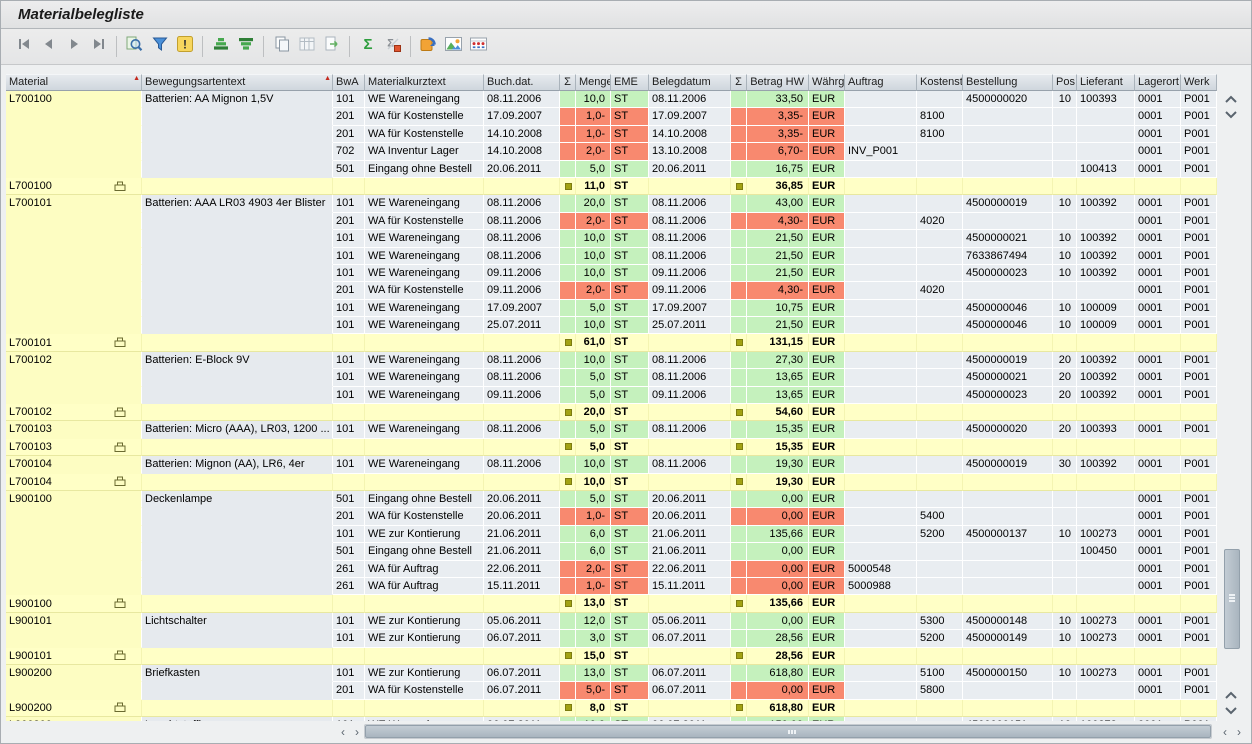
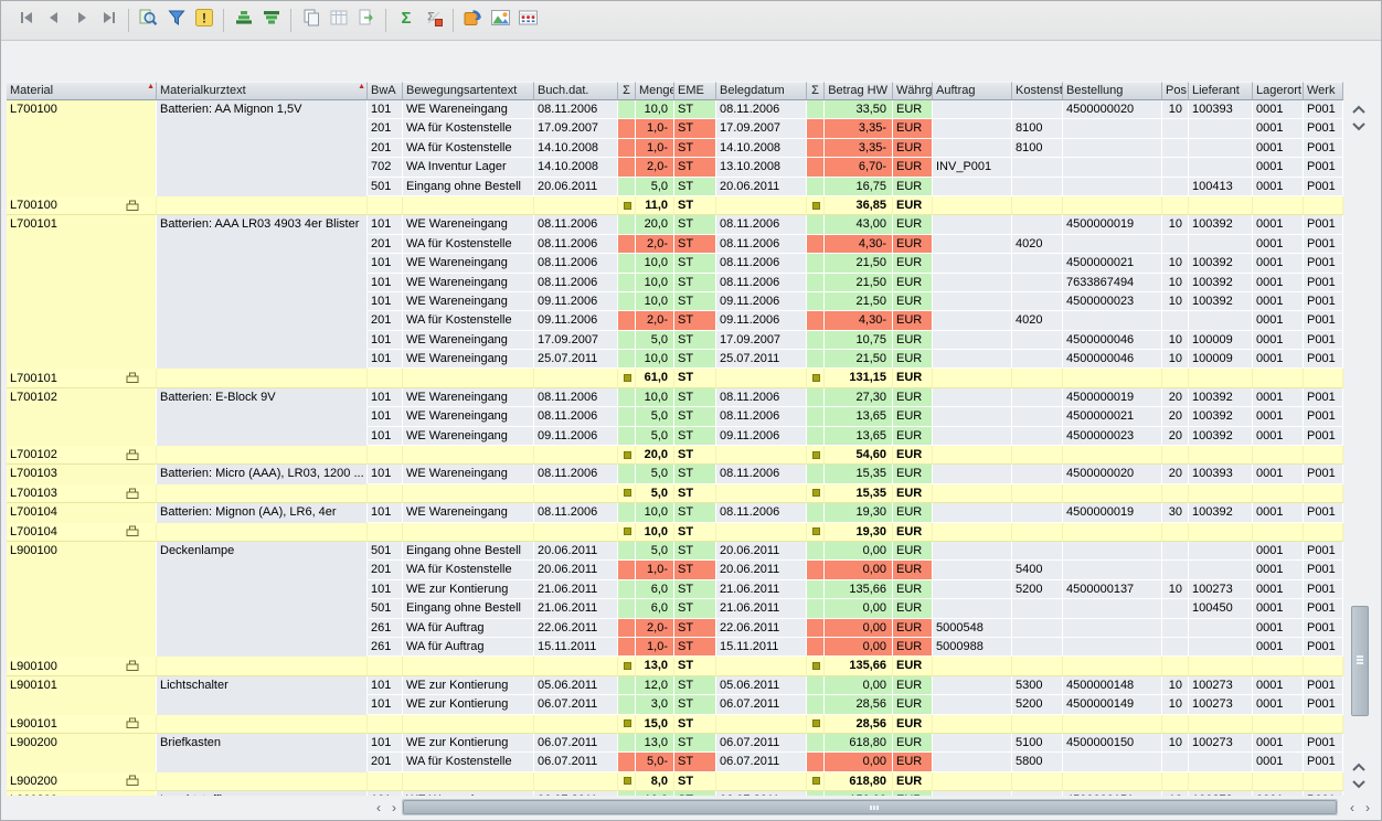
- Materialbelegliste
  !
  Σ
  Σ
  Material
- Bewegungsartentext
+ Materialkurztext
  BwA
- Materialkurztext
+ Bewegungsartentext
  Buch.dat.
  Σ
  Menge
  EME
  Belegdatum
  Σ
  Betrag HW
  Währg
  Auftrag
  Kostenst
  Bestellung
  Pos
  Lieferant
  Lagerort
  Werk
  L700100
  Batterien: AA Mignon 1,5V
  101
  WE Wareneingang
  08.11.2006
  10,0
  ST
  08.11.2006
  33,50
  EUR
  4500000020
  10
  100393
  0001
  P001
  201
  WA für Kostenstelle
  17.09.2007
  1,0-
  ST
  17.09.2007
  3,35-
  EUR
  8100
  0001
  P001
  201
  WA für Kostenstelle
  14.10.2008
  1,0-
  ST
  14.10.2008
  3,35-
  EUR
  8100
  0001
  P001
  702
  WA Inventur Lager
  14.10.2008
  2,0-
  ST
  13.10.2008
  6,70-
  EUR
  INV_P001
  0001
  P001
  501
  Eingang ohne Bestell
  20.06.2011
  5,0
  ST
  20.06.2011
  16,75
  EUR
  100413
  0001
  P001
  L700100
  11,0
  ST
  36,85
  EUR
  L700101
  Batterien: AAA LR03 4903 4er Blister
  101
  WE Wareneingang
  08.11.2006
  20,0
  ST
  08.11.2006
  43,00
  EUR
  4500000019
  10
  100392
  0001
  P001
  201
  WA für Kostenstelle
  08.11.2006
  2,0-
  ST
  08.11.2006
  4,30-
  EUR
  4020
  0001
  P001
  101
  WE Wareneingang
  08.11.2006
  10,0
  ST
  08.11.2006
  21,50
  EUR
  4500000021
  10
  100392
  0001
  P001
  101
  WE Wareneingang
  08.11.2006
  10,0
  ST
  08.11.2006
  21,50
  EUR
  7633867494
  10
  100392
  0001
  P001
  101
  WE Wareneingang
  09.11.2006
  10,0
  ST
  09.11.2006
  21,50
  EUR
  4500000023
  10
  100392
  0001
  P001
  201
  WA für Kostenstelle
  09.11.2006
  2,0-
  ST
  09.11.2006
  4,30-
  EUR
  4020
  0001
  P001
  101
  WE Wareneingang
  17.09.2007
  5,0
  ST
  17.09.2007
  10,75
  EUR
  4500000046
  10
  100009
  0001
  P001
  101
  WE Wareneingang
  25.07.2011
  10,0
  ST
  25.07.2011
  21,50
  EUR
  4500000046
  10
  100009
  0001
  P001
  L700101
  61,0
  ST
  131,15
  EUR
  L700102
  Batterien: E-Block 9V
  101
  WE Wareneingang
  08.11.2006
  10,0
  ST
  08.11.2006
  27,30
  EUR
  4500000019
  20
  100392
  0001
  P001
  101
  WE Wareneingang
  08.11.2006
  5,0
  ST
  08.11.2006
  13,65
  EUR
  4500000021
  20
  100392
  0001
  P001
  101
  WE Wareneingang
  09.11.2006
  5,0
  ST
  09.11.2006
  13,65
  EUR
  4500000023
  20
  100392
  0001
  P001
  L700102
  20,0
  ST
  54,60
  EUR
  L700103
  Batterien: Micro (AAA), LR03, 1200 ...
  101
  WE Wareneingang
  08.11.2006
  5,0
  ST
  08.11.2006
  15,35
  EUR
  4500000020
  20
  100393
  0001
  P001
  L700103
  5,0
  ST
  15,35
  EUR
  L700104
  Batterien: Mignon (AA), LR6, 4er
  101
  WE Wareneingang
  08.11.2006
  10,0
  ST
  08.11.2006
  19,30
  EUR
  4500000019
  30
  100392
  0001
  P001
  L700104
  10,0
  ST
  19,30
  EUR
  L900100
  Deckenlampe
  501
  Eingang ohne Bestell
  20.06.2011
  5,0
  ST
  20.06.2011
  0,00
  EUR
  0001
  P001
  201
  WA für Kostenstelle
  20.06.2011
  1,0-
  ST
  20.06.2011
  0,00
  EUR
  5400
  0001
  P001
  101
  WE zur Kontierung
  21.06.2011
  6,0
  ST
  21.06.2011
  135,66
  EUR
  5200
  4500000137
  10
  100273
  0001
  P001
  501
  Eingang ohne Bestell
  21.06.2011
  6,0
  ST
  21.06.2011
  0,00
  EUR
  100450
  0001
  P001
  261
  WA für Auftrag
  22.06.2011
  2,0-
  ST
  22.06.2011
  0,00
  EUR
  5000548
  0001
  P001
  261
  WA für Auftrag
  15.11.2011
  1,0-
  ST
  15.11.2011
  0,00
  EUR
  5000988
  0001
  P001
  L900100
  13,0
  ST
  135,66
  EUR
  L900101
  Lichtschalter
  101
  WE zur Kontierung
  05.06.2011
  12,0
  ST
  05.06.2011
  0,00
  EUR
  5300
  4500000148
  10
  100273
  0001
  P001
  101
  WE zur Kontierung
  06.07.2011
  3,0
  ST
  06.07.2011
  28,56
  EUR
  5200
  4500000149
  10
  100273
  0001
  P001
  L900101
  15,0
  ST
  28,56
  EUR
  L900200
  Briefkasten
  101
  WE zur Kontierung
  06.07.2011
  13,0
  ST
  06.07.2011
  618,80
  EUR
  5100
  4500000150
  10
  100273
  0001
  P001
  201
  WA für Kostenstelle
  06.07.2011
  5,0-
  ST
  06.07.2011
  0,00
  EUR
  5800
  0001
  P001
  L900200
  8,0
  ST
  618,80
  EUR
  ‹
  ›
  ‹
  ›
